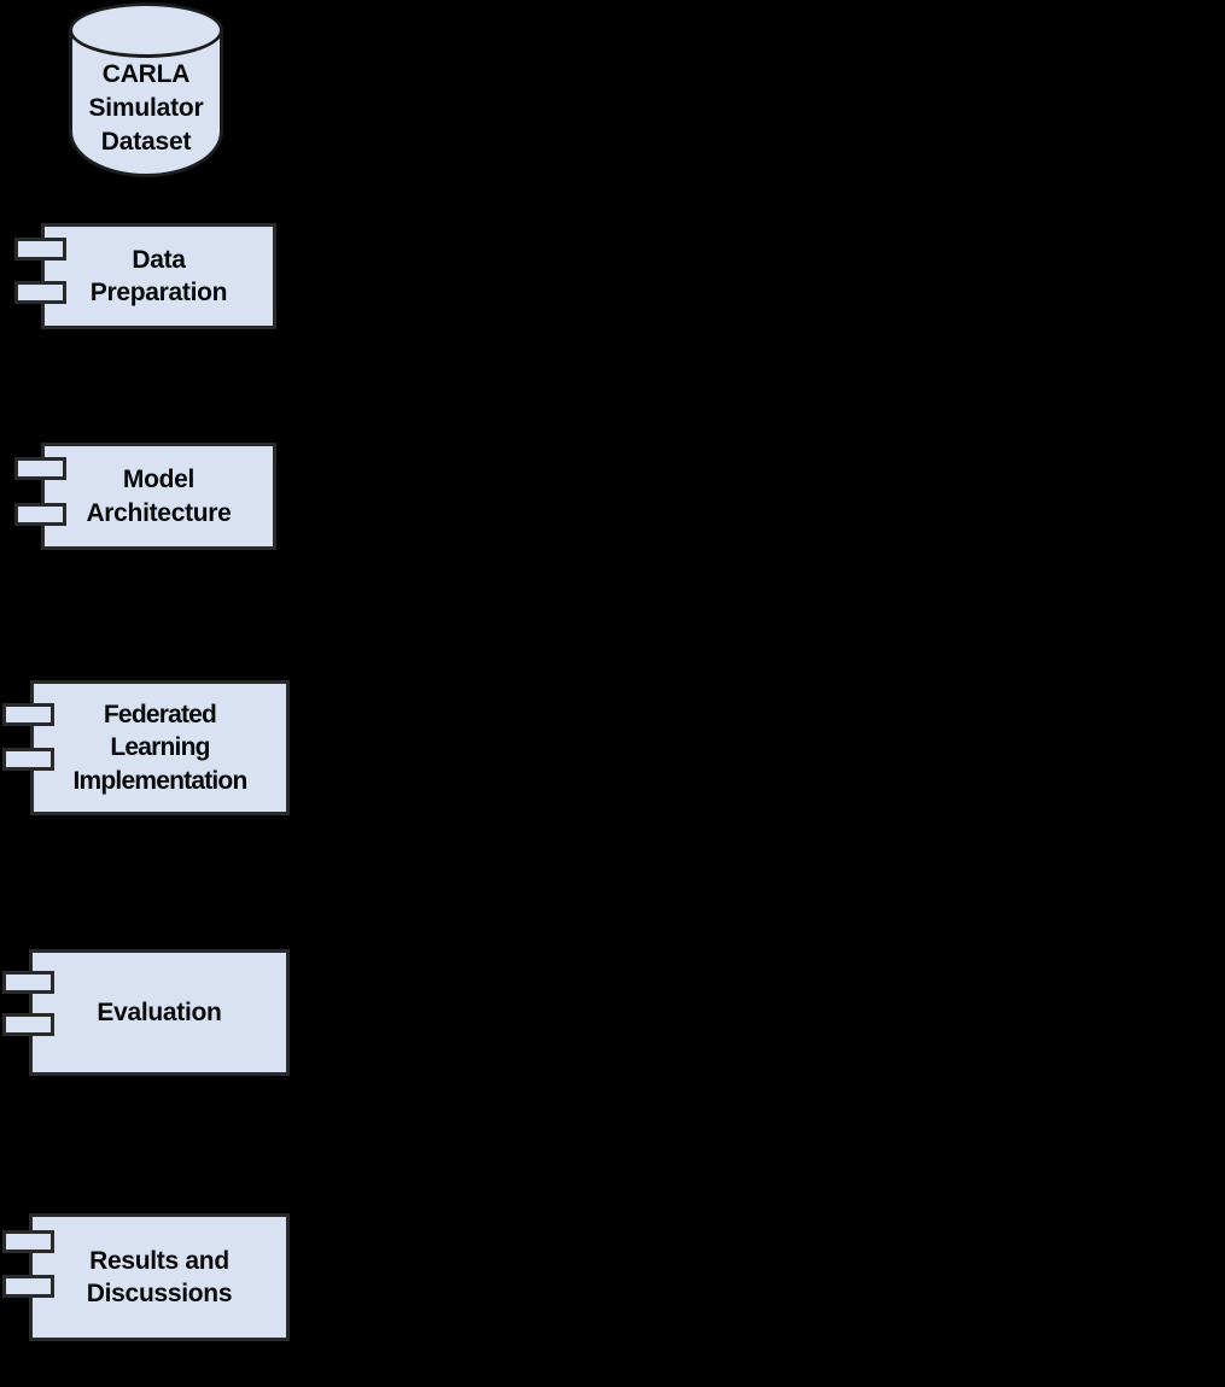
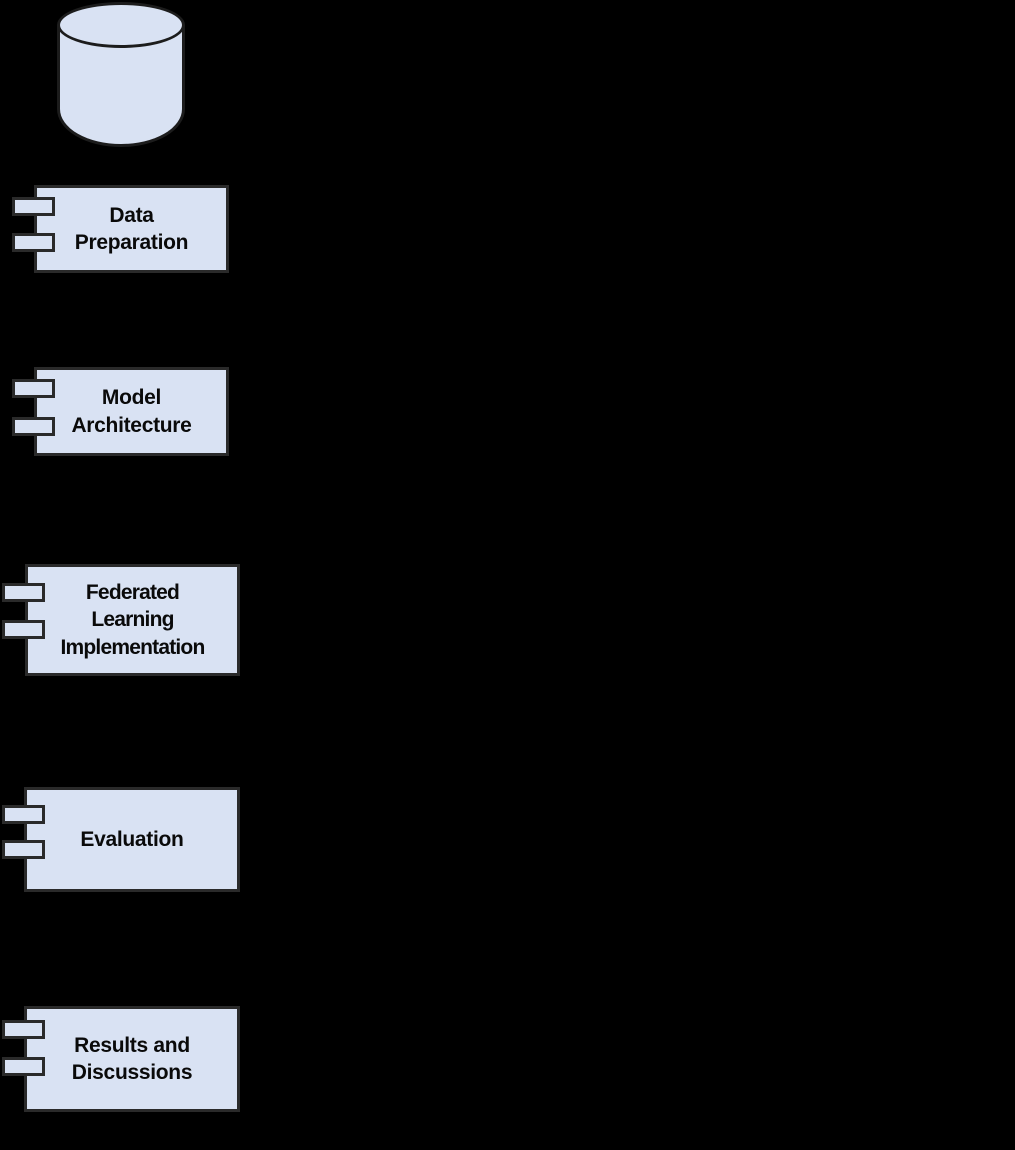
- CARLA Simulator Dataset
  Data
  Preparation
  Model
  Architecture
  Federated
  Learning
  Implementation
  Evaluation
  Results and
  Discussions
